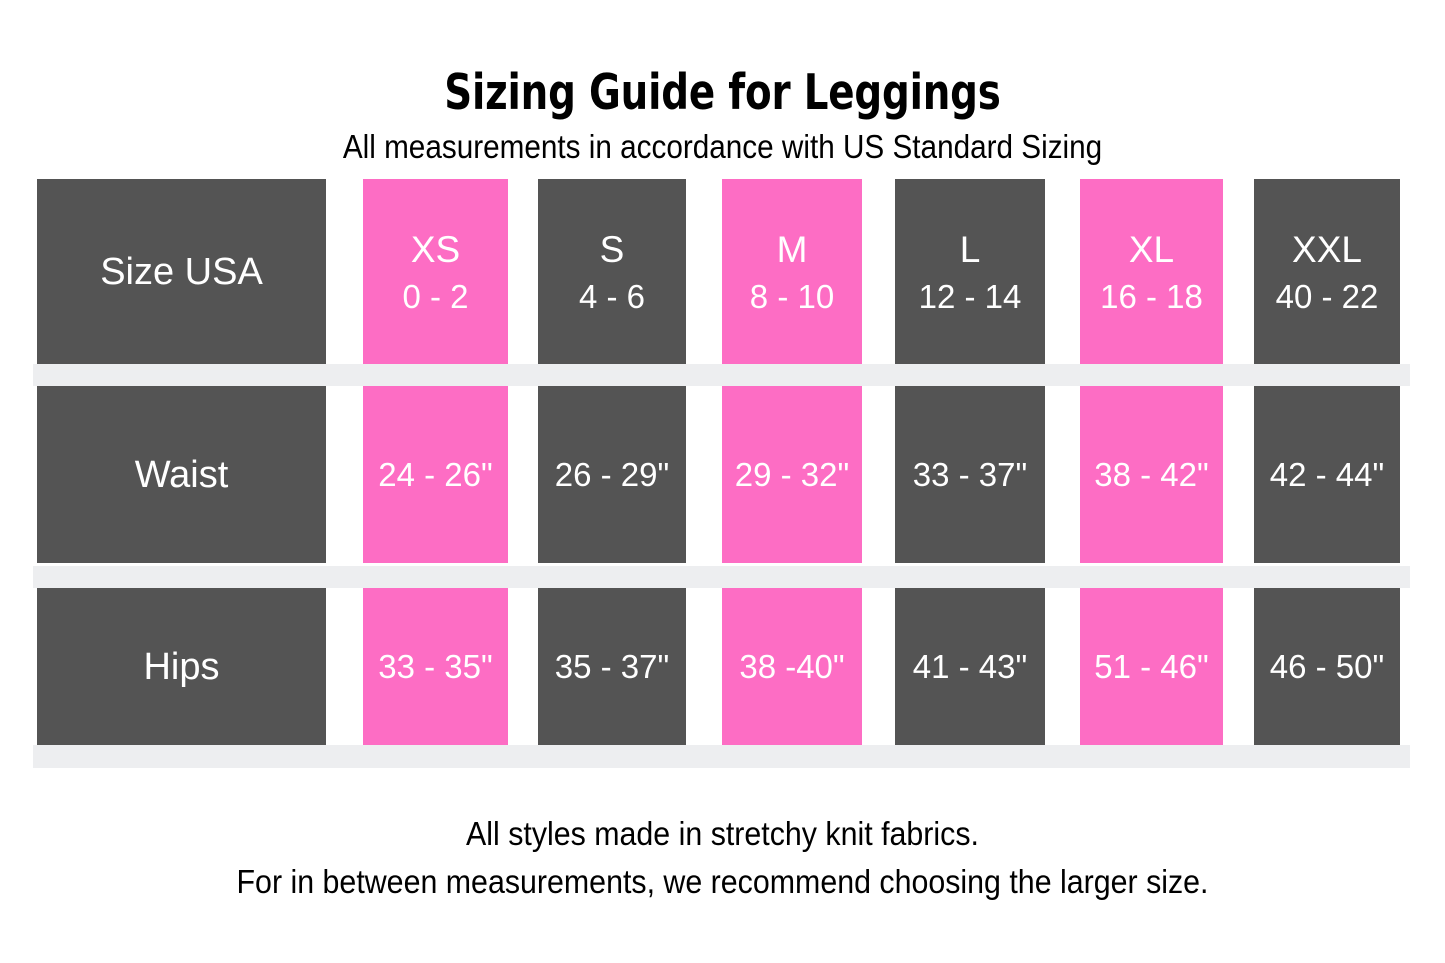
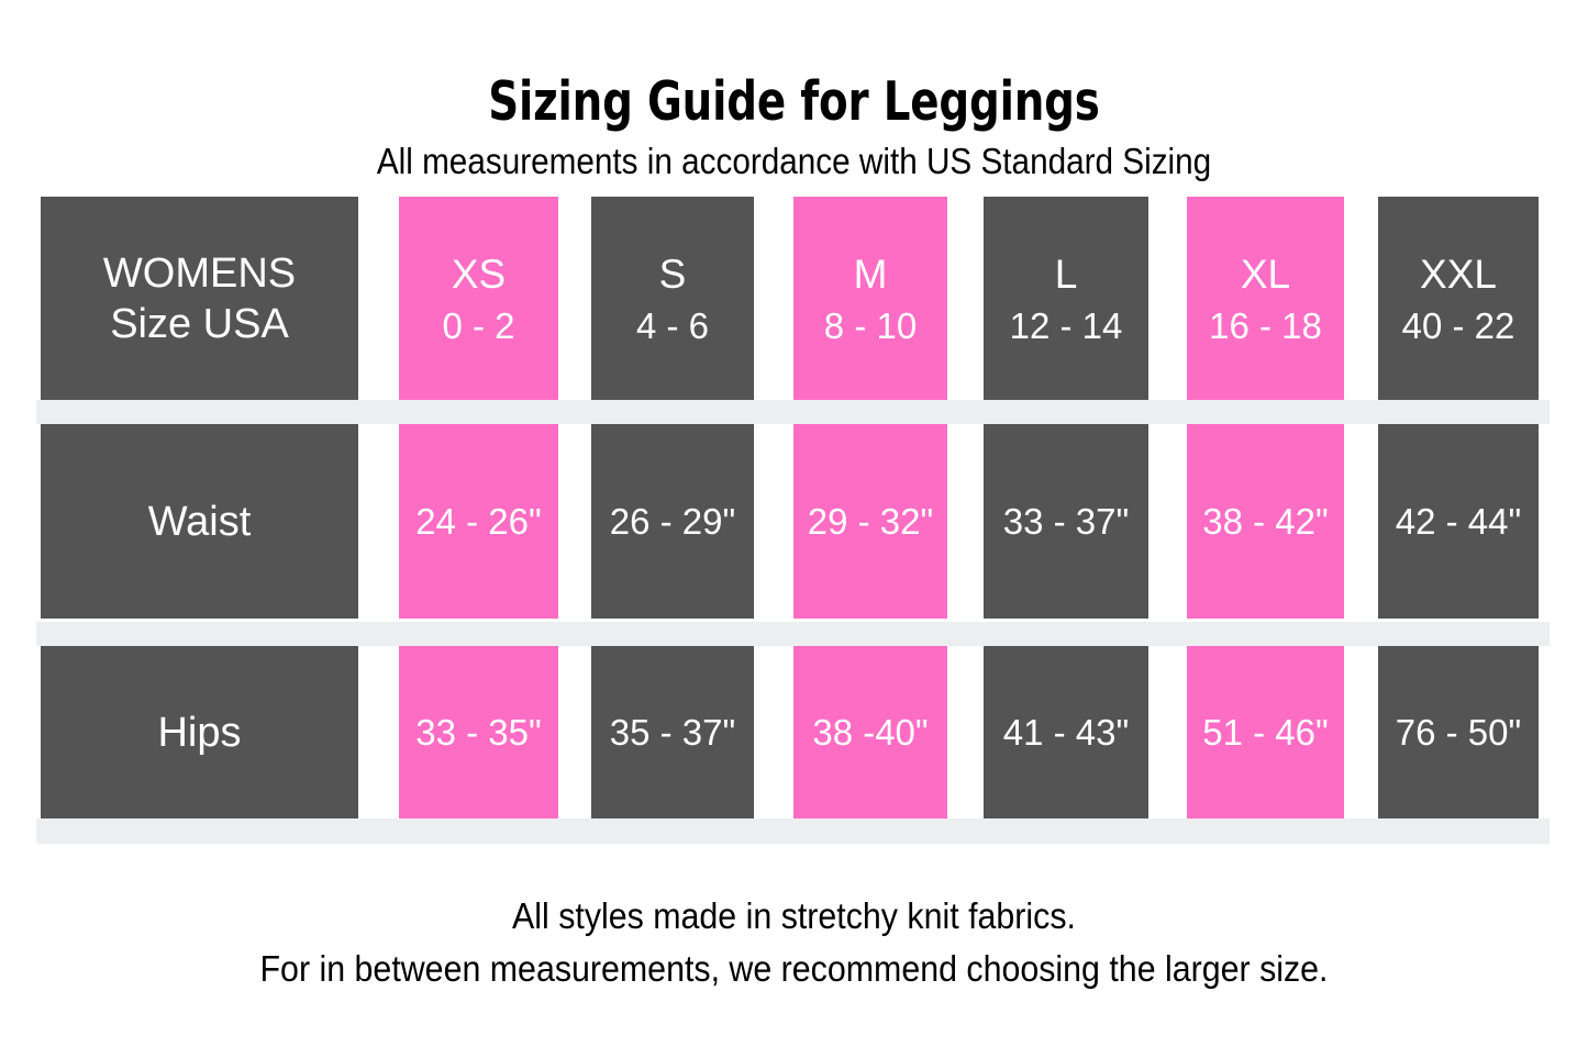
  Sizing Guide for Leggings
  All measurements in accordance with US Standard Sizing
+ WOMENS
  Size USA
  XS
  0 - 2
  S
  4 - 6
  M
  8 - 10
  L
  12 - 14
  XL
  16 - 18
  XXL
  40 - 22
  Waist
  24 - 26"
  26 - 29"
  29 - 32"
  33 - 37"
  38 - 42"
  42 - 44"
  Hips
  33 - 35"
  35 - 37"
  38 -40"
  41 - 43"
  51 - 46"
- 46 - 50"
+ 76 - 50"
  All styles made in stretchy knit fabrics.
  For in between measurements, we recommend choosing the larger size.
